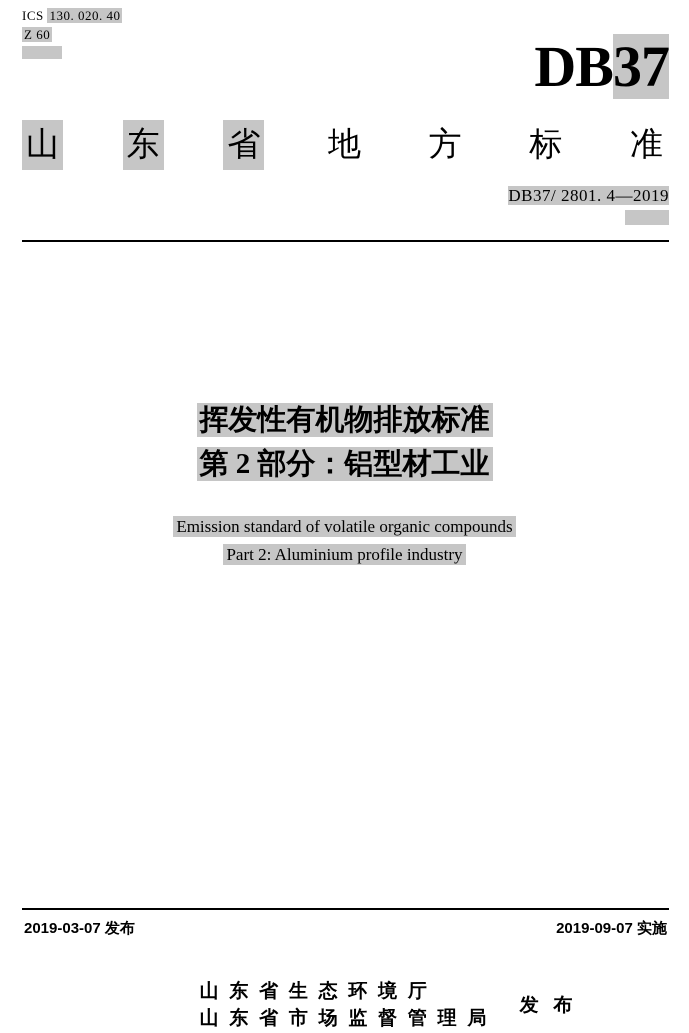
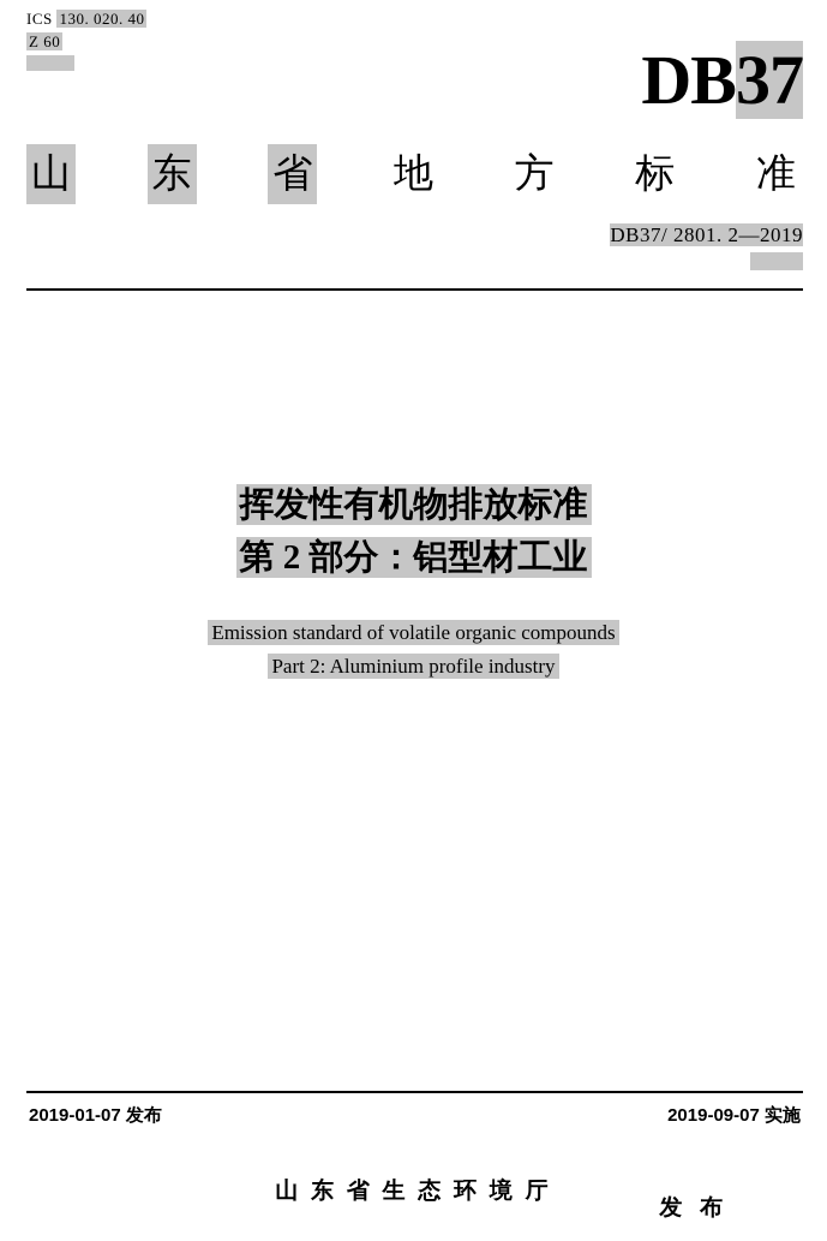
  ICS 130. 020. 40
  Z 60
  DB37
  山
  东
  省
  地
  方
  标
  准
- DB37/ 2801. 4—2019
+ DB37/ 2801. 2—2019
  挥发性有机物排放标准
  第 2 部分：铝型材工业
  Emission standard of volatile organic compounds
  Part 2: Aluminium profile industry
- 2019-03-07 发布
+ 2019-01-07 发布
  2019-09-07 实施
  山 东 省 生 态 环 境 厅
- 山 东 省 市 场 监 督 管 理 局
  发 布
